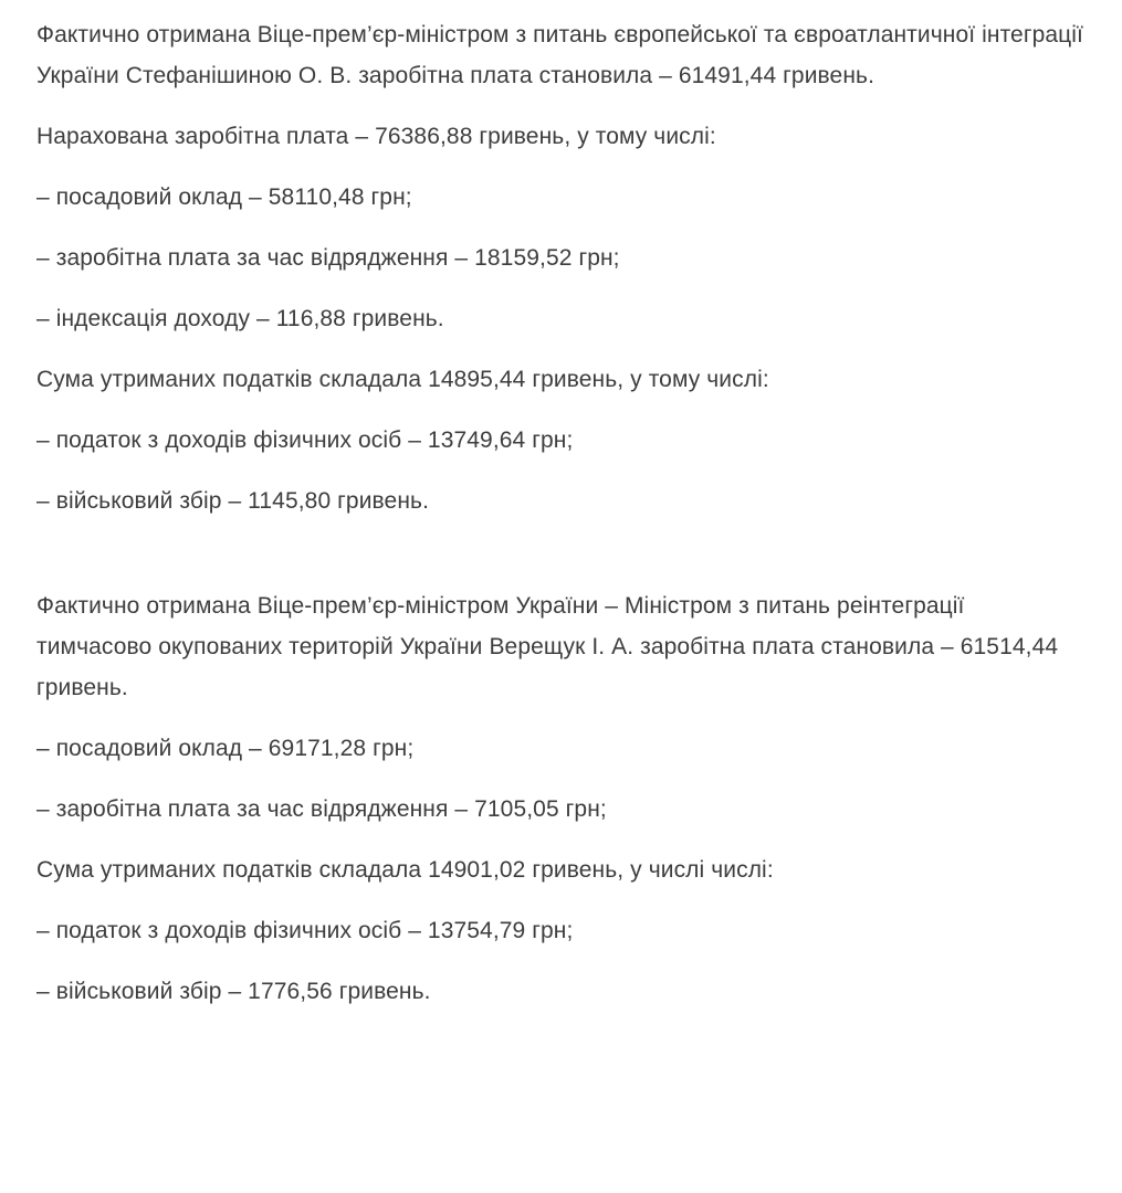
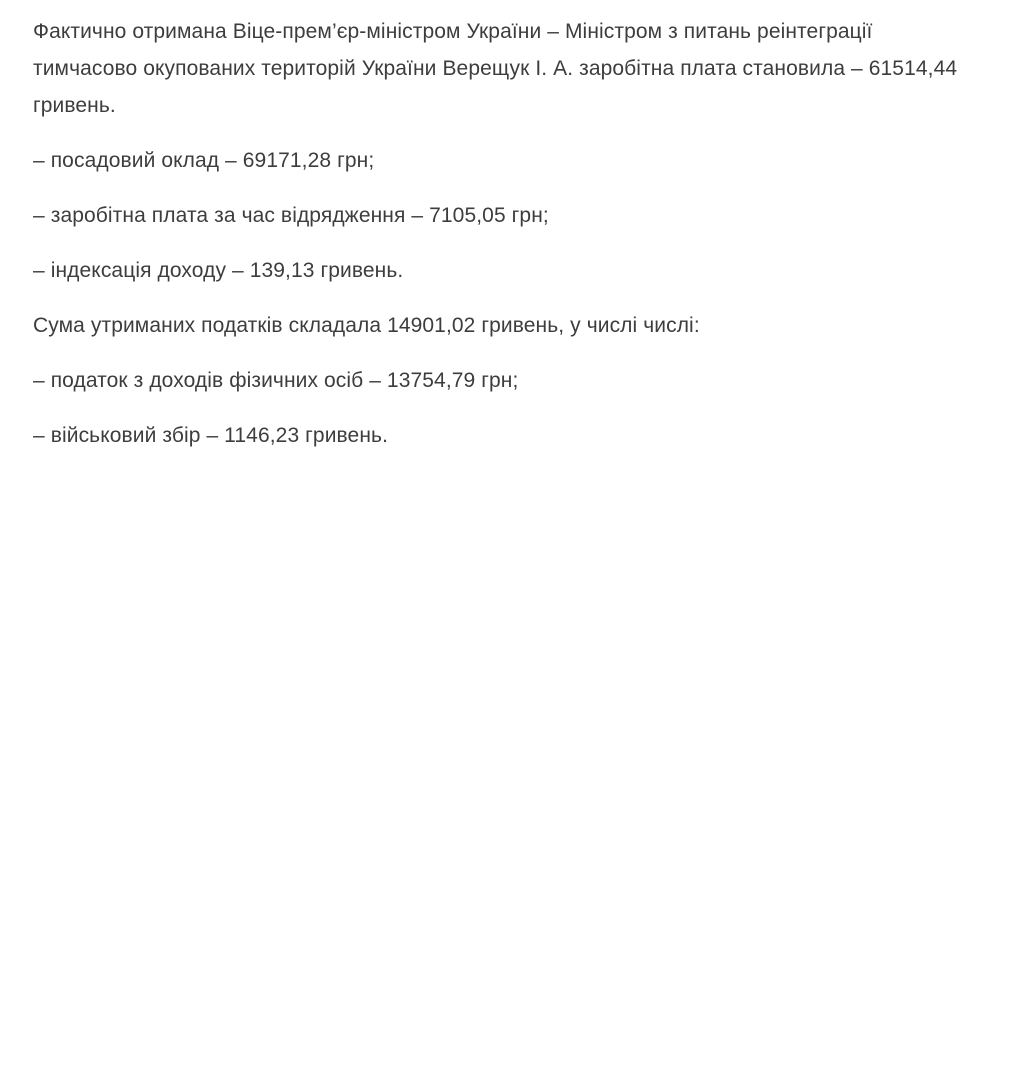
- Фактично отримана Віце-прем’єр-міністром з питань європейської та євроатлантичної інтеграції України Стефанішиною О. В. заробітна плата становила – 61491,44 гривень.
- Нарахована заробітна плата – 76386,88 гривень, у тому числі:
- – посадовий оклад – 58110,48 грн;
- – заробітна плата за час відрядження – 18159,52 грн;
- – індексація доходу – 116,88 гривень.
- Сума утриманих податків складала 14895,44 гривень, у тому числі:
- – податок з доходів фізичних осіб – 13749,64 грн;
- – військовий збір – 1145,80 гривень.
  Фактично отримана Віце-прем’єр-міністром України – Міністром з питань реінтеграції тимчасово окупованих територій України Верещук І. А. заробітна плата становила – 61514,44 гривень.
  – посадовий оклад – 69171,28 грн;
  – заробітна плата за час відрядження – 7105,05 грн;
+ – індексація доходу – 139,13 гривень.
  Сума утриманих податків складала 14901,02 гривень, у числі числі:
  – податок з доходів фізичних осіб – 13754,79 грн;
- – військовий збір – 1776,56 гривень.
+ – військовий збір – 1146,23 гривень.
